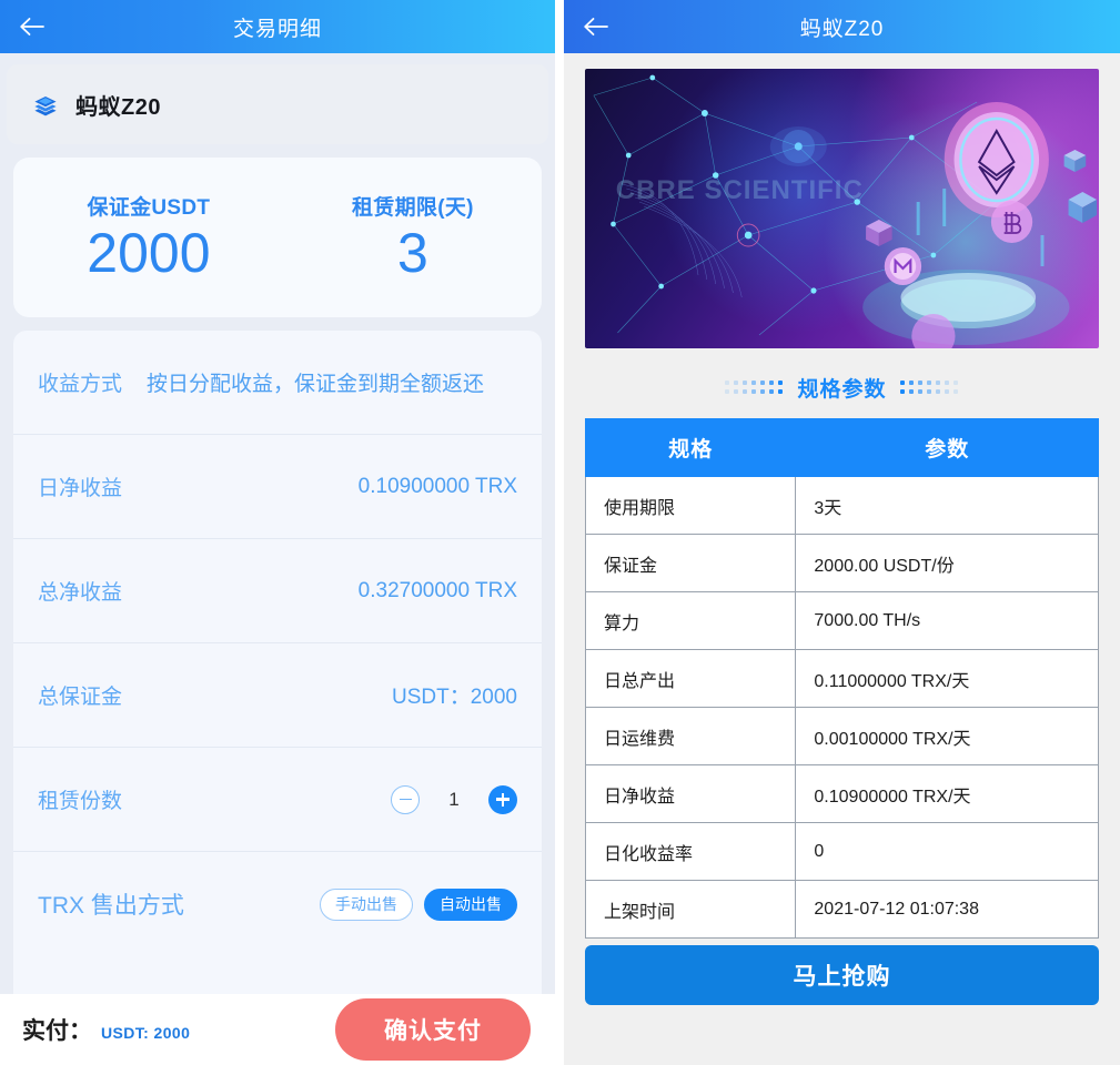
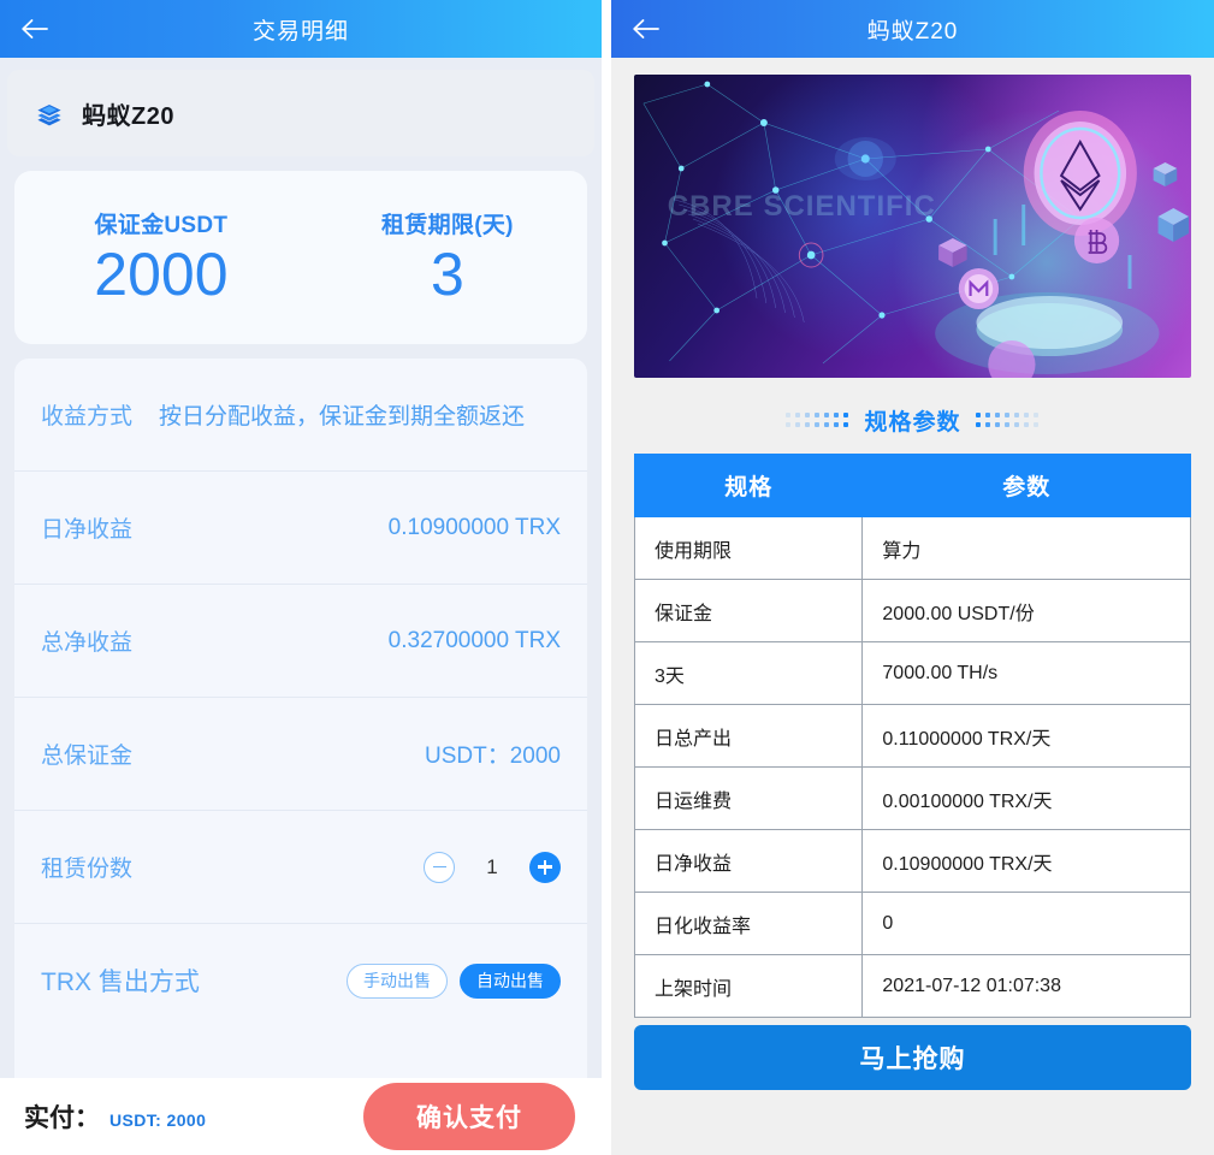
  交易明细
  蚂蚁Z20
  保证金USDT
  2000
  租赁期限(天)
  3
  收益方式
  按日分配收益，保证金到期全额返还
  日净收益
  0.10900000 TRX
  总净收益
  0.32700000 TRX
  总保证金
  USDT：2000
  租赁份数
  1
  TRX 售出方式
  手动出售
  自动出售
  实付：
  USDT: 2000
  确认支付
  蚂蚁Z20
  CBRE SCIENTIFIC
  规格参数
  规格	参数
- 使用期限	3天
+ 使用期限	算力
  保证金	2000.00 USDT/份
- 算力	7000.00 TH/s
+ 3天	7000.00 TH/s
  日总产出	0.11000000 TRX/天
  日运维费	0.00100000 TRX/天
  日净收益	0.10900000 TRX/天
  日化收益率	0
  上架时间	2021-07-12 01:07:38
  马上抢购
